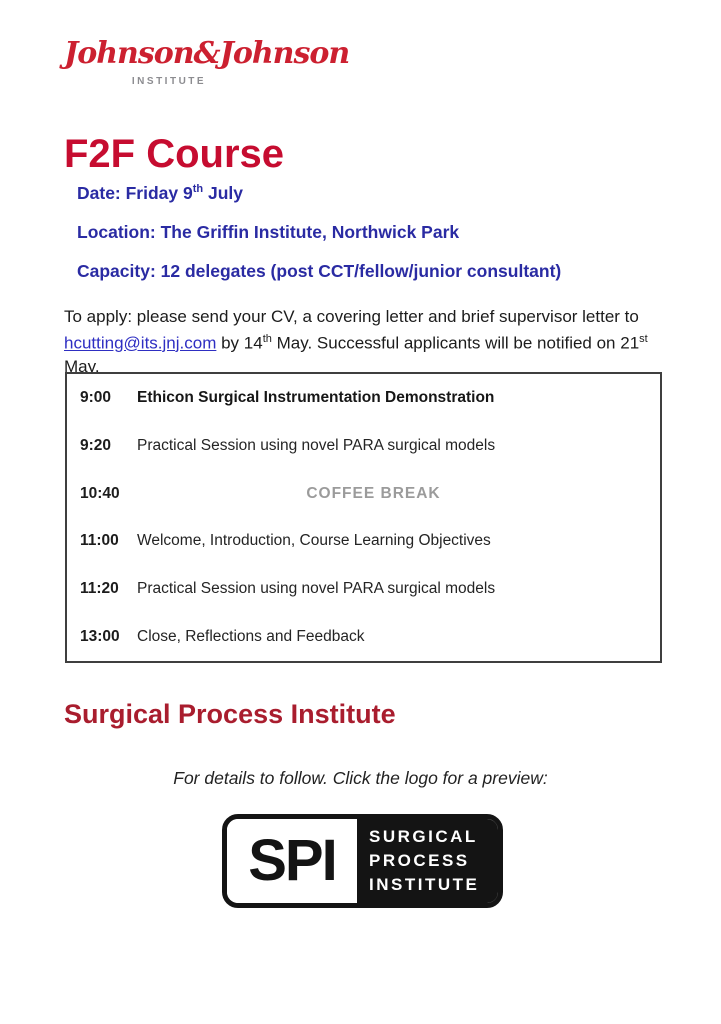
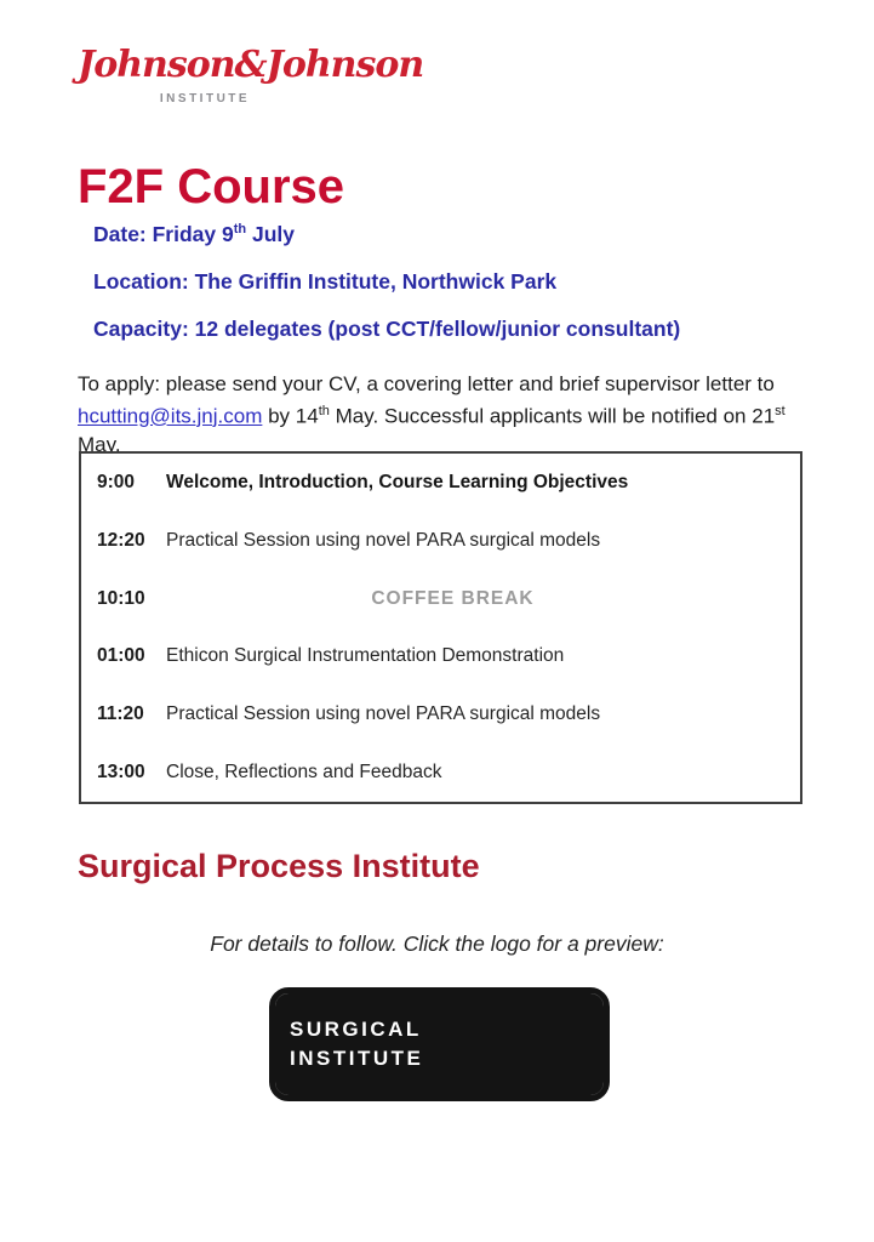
  Johnson&Johnson
  INSTITUTE
  F2F Course
  Date: Friday 9th July
  Location: The Griffin Institute, Northwick Park
  Capacity: 12 delegates (post CCT/fellow/junior consultant)
  To apply: please send your CV, a covering letter and brief supervisor letter to hcutting@its.jnj.com by 14th May. Successful applicants will be notified on 21st May.
  9:00
- Ethicon Surgical Instrumentation Demonstration
+ Welcome, Introduction, Course Learning Objectives
- 9:20
+ 12:20
  Practical Session using novel PARA surgical models
- 10:40
+ 10:10
  COFFEE BREAK
- 11:00
+ 01:00
- Welcome, Introduction, Course Learning Objectives
+ Ethicon Surgical Instrumentation Demonstration
  11:20
  Practical Session using novel PARA surgical models
  13:00
  Close, Reflections and Feedback
  Surgical Process Institute
  For details to follow. Click the logo for a preview:
- SPI
  SURGICAL
- PROCESS
  INSTITUTE
